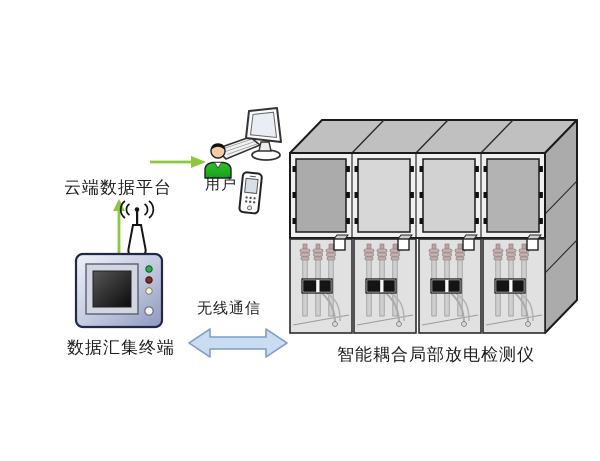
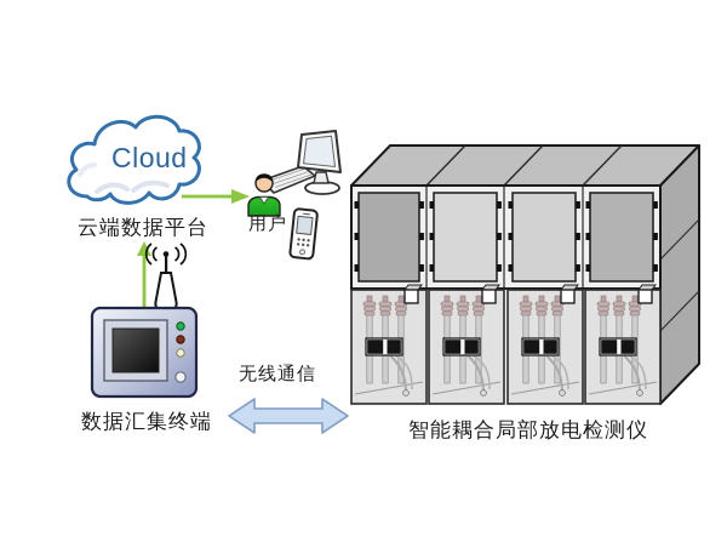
+ Cloud
  云端数据平台
  数据汇集终端
  用户
  无线通信
  智能耦合局部放电检测仪
